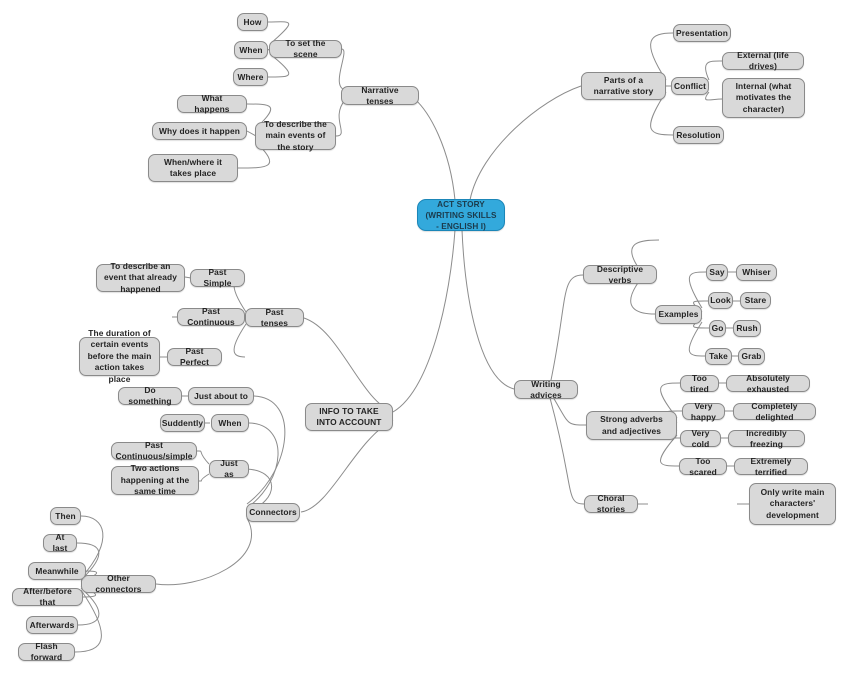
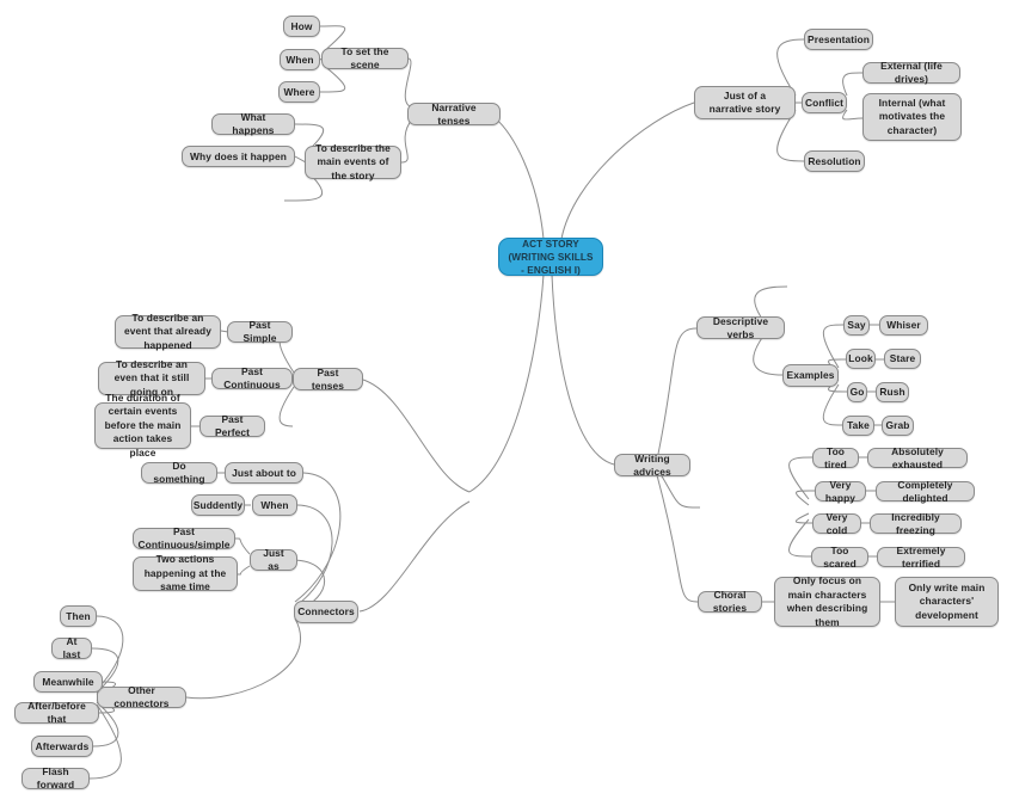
  ACT STORY (WRITING SKILLS - ENGLISH I)
  Narrative tenses
  To set the scene
  How
  When
  Where
  To describe the main events of the story
  What happens
  Why does it happen
- When/where it takes place
- Parts of a narrative story
+ Just of a narrative story
  Presentation
  Conflict
  External (life drives)
  Internal (what motivates the character)
  Resolution
- INFO TO TAKE INTO ACCOUNT
  Past tenses
  Past Simple
  To describe an event that already happened
  Past Continuous
+ To describe an even that it still going on
  Past Perfect
  The duration of certain events before the main action takes place
  Connectors
  Just about to
  Do something
  When
  Suddently
  Just as
  Past Continuous/simple
  Two actions happening at the same time
  Other connectors
  Then
  At last
  Meanwhile
  After/before that
  Afterwards
  Flash forward
  Writing advices
  Descriptive verbs
  Examples
  Say
  Whiser
  Look
  Stare
  Go
  Rush
  Take
  Grab
- Strong adverbs and adjectives
  Too tired
  Absolutely exhausted
  Very happy
  Completely delighted
  Very cold
  Incredibly freezing
  Too scared
  Extremely terrified
  Choral stories
+ Only focus on main characters when describing them
  Only write main characters' development
